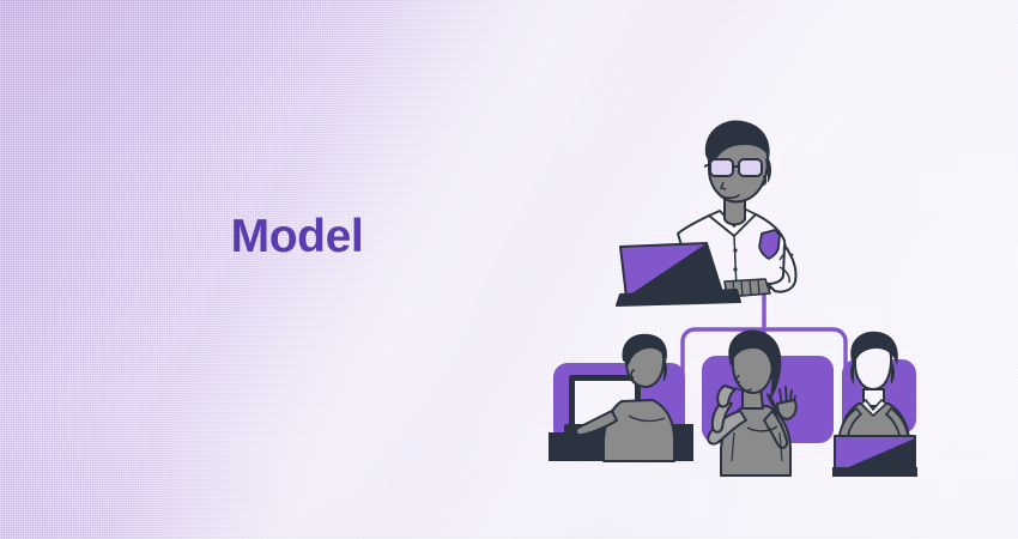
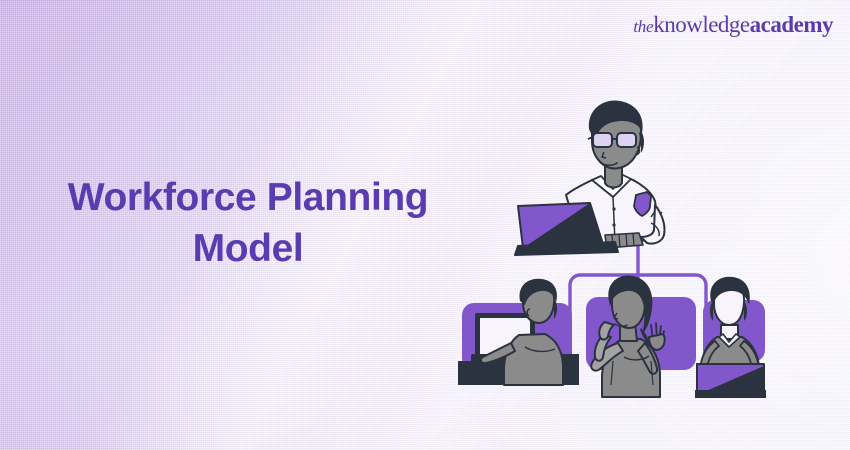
+ theknowledgeacademy
+ Workforce Planning
  Model
